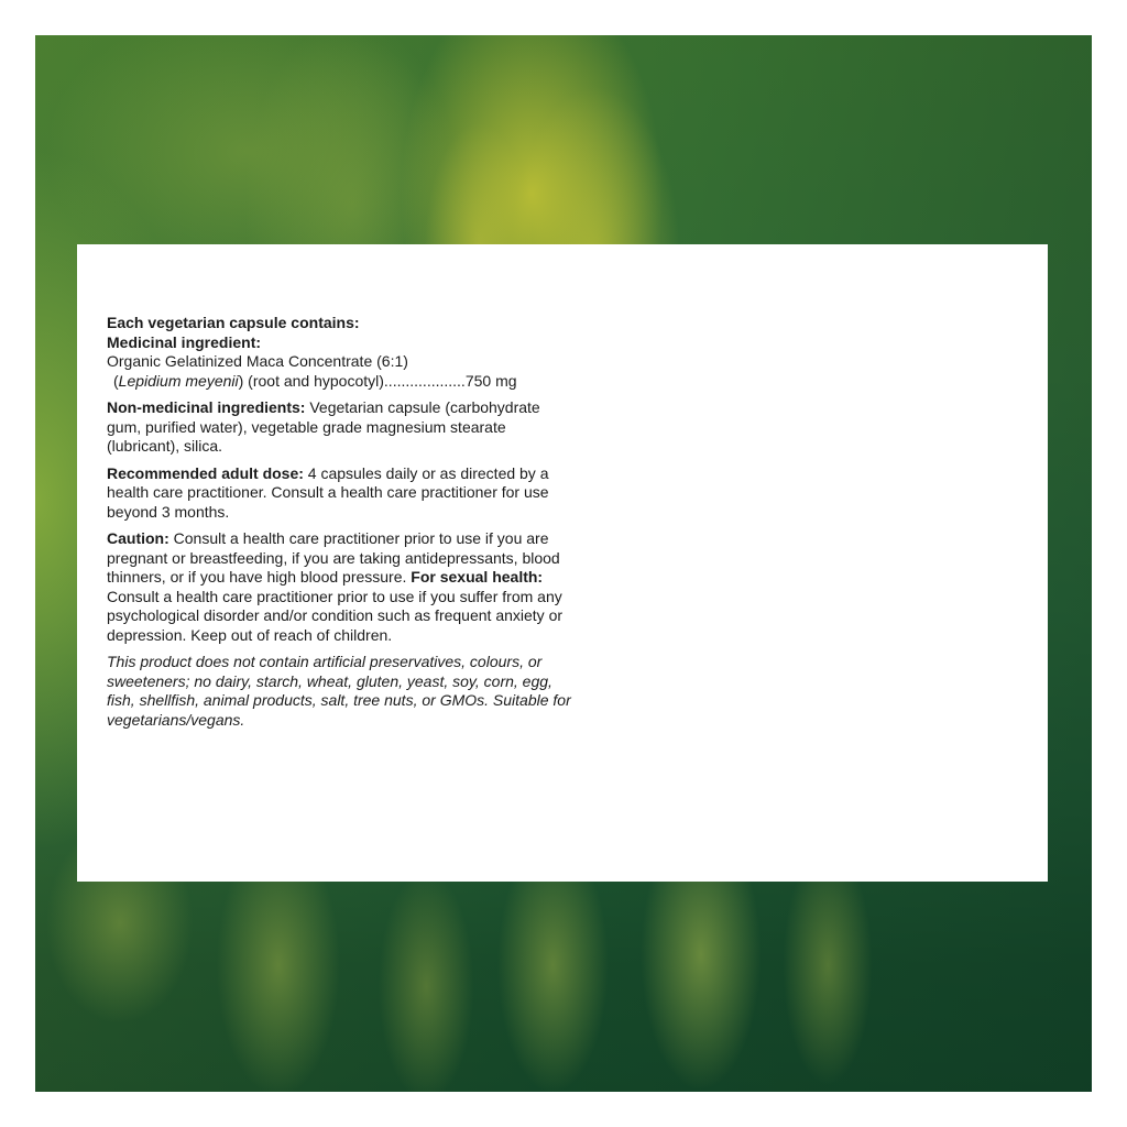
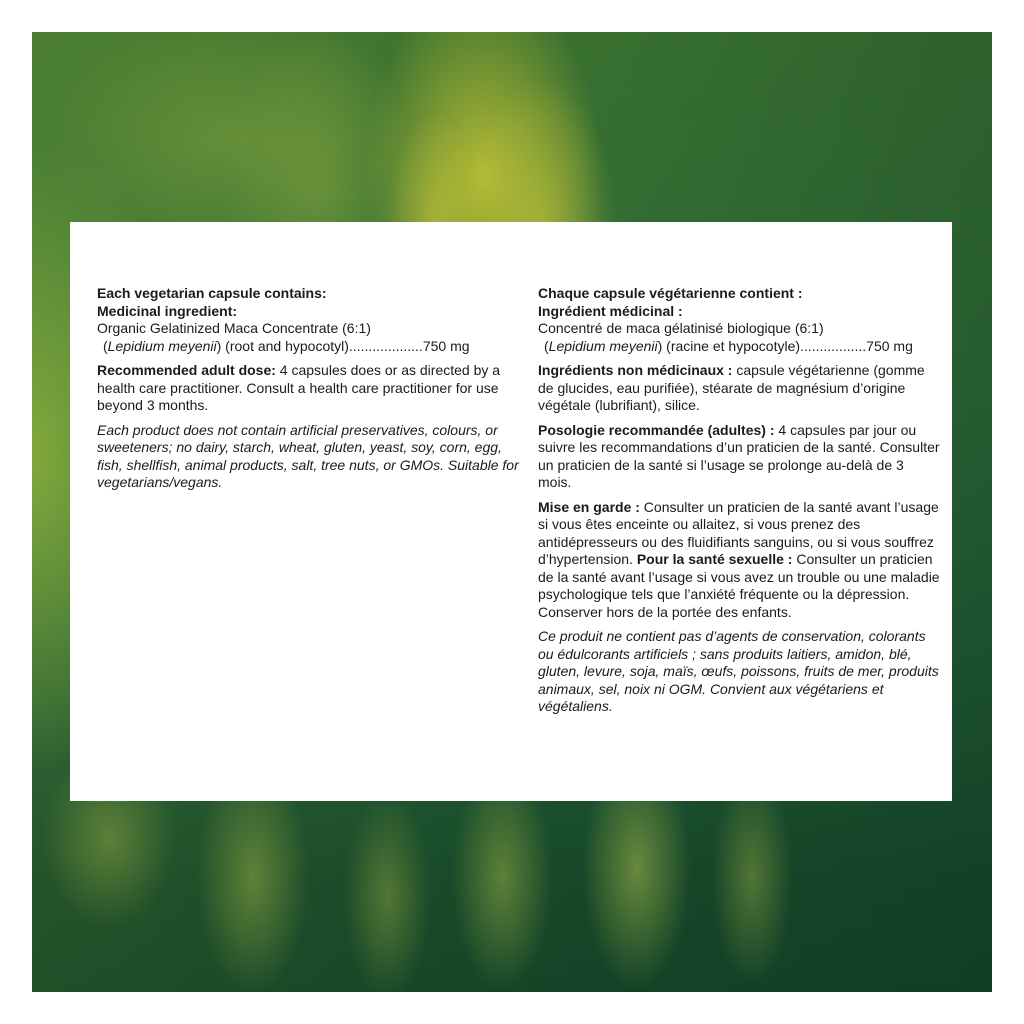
  Each vegetarian capsule contains:
  Medicinal ingredient:
  Organic Gelatinized Maca Concentrate (6:1)
  (Lepidium meyenii) (root and hypocotyl)...................750 mg
- Non-medicinal ingredients: Vegetarian capsule (carbohydrate gum, purified water), vegetable grade magnesium stearate (lubricant), silica.
- Recommended adult dose: 4 capsules daily or as directed by a health care practitioner. Consult a health care practitioner for use beyond 3 months.
+ Recommended adult dose: 4 capsules does or as directed by a health care practitioner. Consult a health care practitioner for use beyond 3 months.
- Caution: Consult a health care practitioner prior to use if you are pregnant or breastfeeding, if you are taking antidepressants, blood thinners, or if you have high blood pressure. For sexual health: Consult a health care practitioner prior to use if you suffer from any psychological disorder and/or condition such as frequent anxiety or depression. Keep out of reach of children.
- This product does not contain artificial preservatives, colours, or sweeteners; no dairy, starch, wheat, gluten, yeast, soy, corn, egg, fish, shellfish, animal products, salt, tree nuts, or GMOs. Suitable for vegetarians/vegans.
+ Each product does not contain artificial preservatives, colours, or sweeteners; no dairy, starch, wheat, gluten, yeast, soy, corn, egg, fish, shellfish, animal products, salt, tree nuts, or GMOs. Suitable for vegetarians/vegans.
+ Chaque capsule végétarienne contient :
+ Ingrédient médicinal :
+ Concentré de maca gélatinisé biologique (6:1)
+ (Lepidium meyenii) (racine et hypocotyle).................750 mg
+ Ingrédients non médicinaux : capsule végétarienne (gomme de glucides, eau purifiée), stéarate de magnésium d’origine végétale (lubrifiant), silice.
+ Posologie recommandée (adultes) : 4 capsules par jour ou suivre les recommandations d’un praticien de la santé. Consulter un praticien de la santé si l’usage se prolonge au-delà de 3 mois.
+ Mise en garde : Consulter un praticien de la santé avant l’usage si vous êtes enceinte ou allaitez, si vous prenez des antidépresseurs ou des fluidifiants sanguins, ou si vous souffrez d’hypertension. Pour la santé sexuelle : Consulter un praticien de la santé avant l’usage si vous avez un trouble ou une maladie psychologique tels que l’anxiété fréquente ou la dépression. Conserver hors de la portée des enfants.
+ Ce produit ne contient pas d’agents de conservation, colorants ou édulcorants artificiels ; sans produits laitiers, amidon, blé, gluten, levure, soja, maïs, œufs, poissons, fruits de mer, produits animaux, sel, noix ni OGM. Convient aux végétariens et végétaliens.
